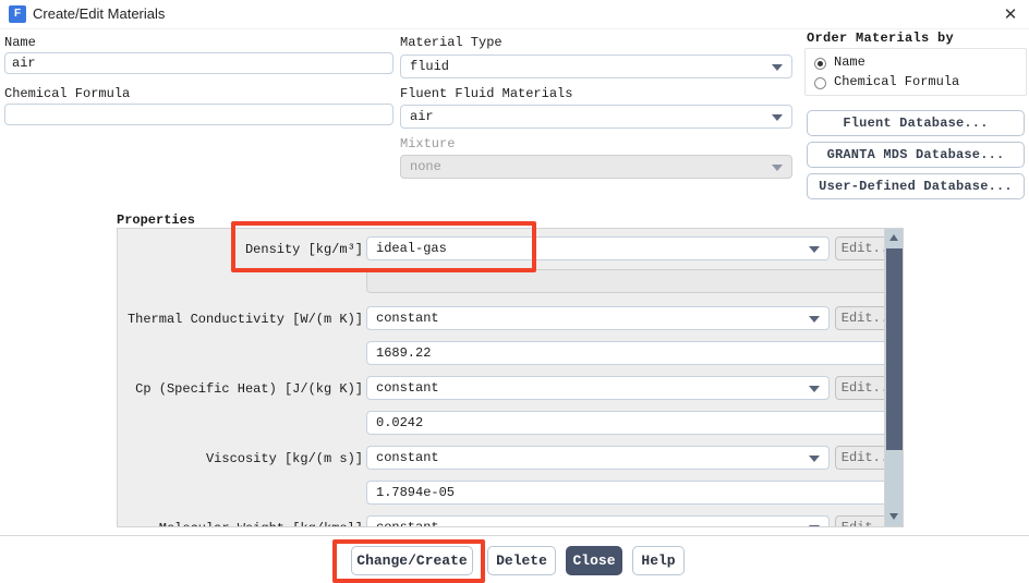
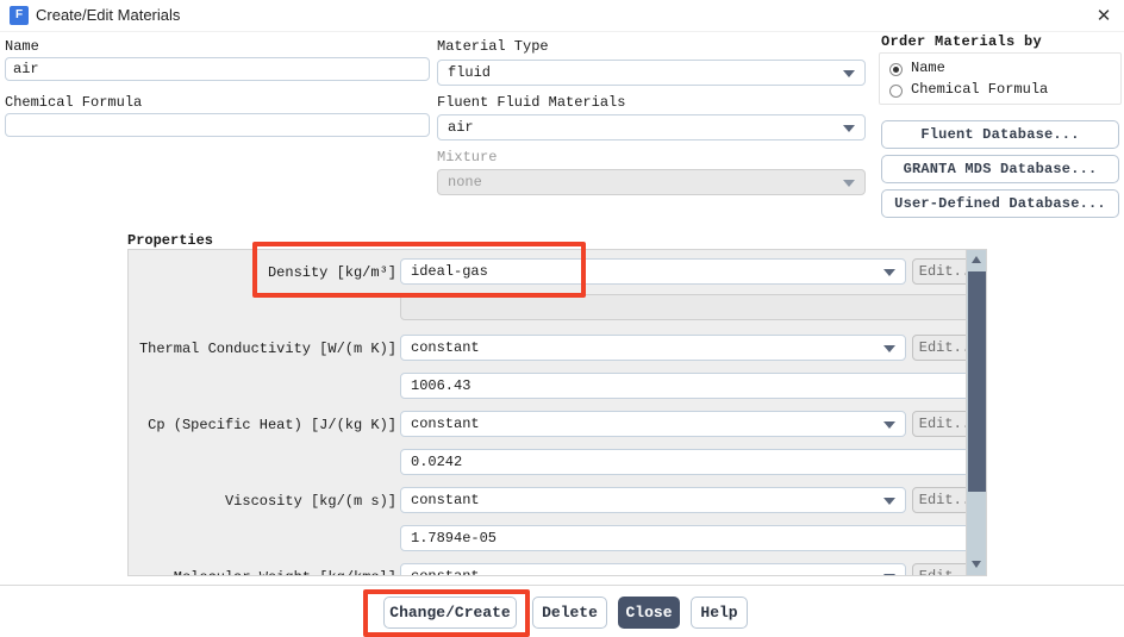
  F
  Create/Edit Materials
  ✕
  Name
  air
  Chemical Formula
  Material Type
  fluid
  Fluent Fluid Materials
  air
  Mixture
  none
  Order Materials by
  Name
  Chemical Formula
  Fluent Database...
  GRANTA MDS Database...
  User-Defined Database...
  Properties
  Density [kg/m³]
  ideal-gas
  Edit.
  Thermal Conductivity [W/(m K)]
  constant
  Edit.
- 1689.22
+ 1006.43
  Cp (Specific Heat) [J/(kg K)]
  constant
  Edit.
  0.0242
  Viscosity [kg/(m s)]
  constant
  Edit.
  1.7894e-05
  Change/Create
  Delete
  Close
  Help
